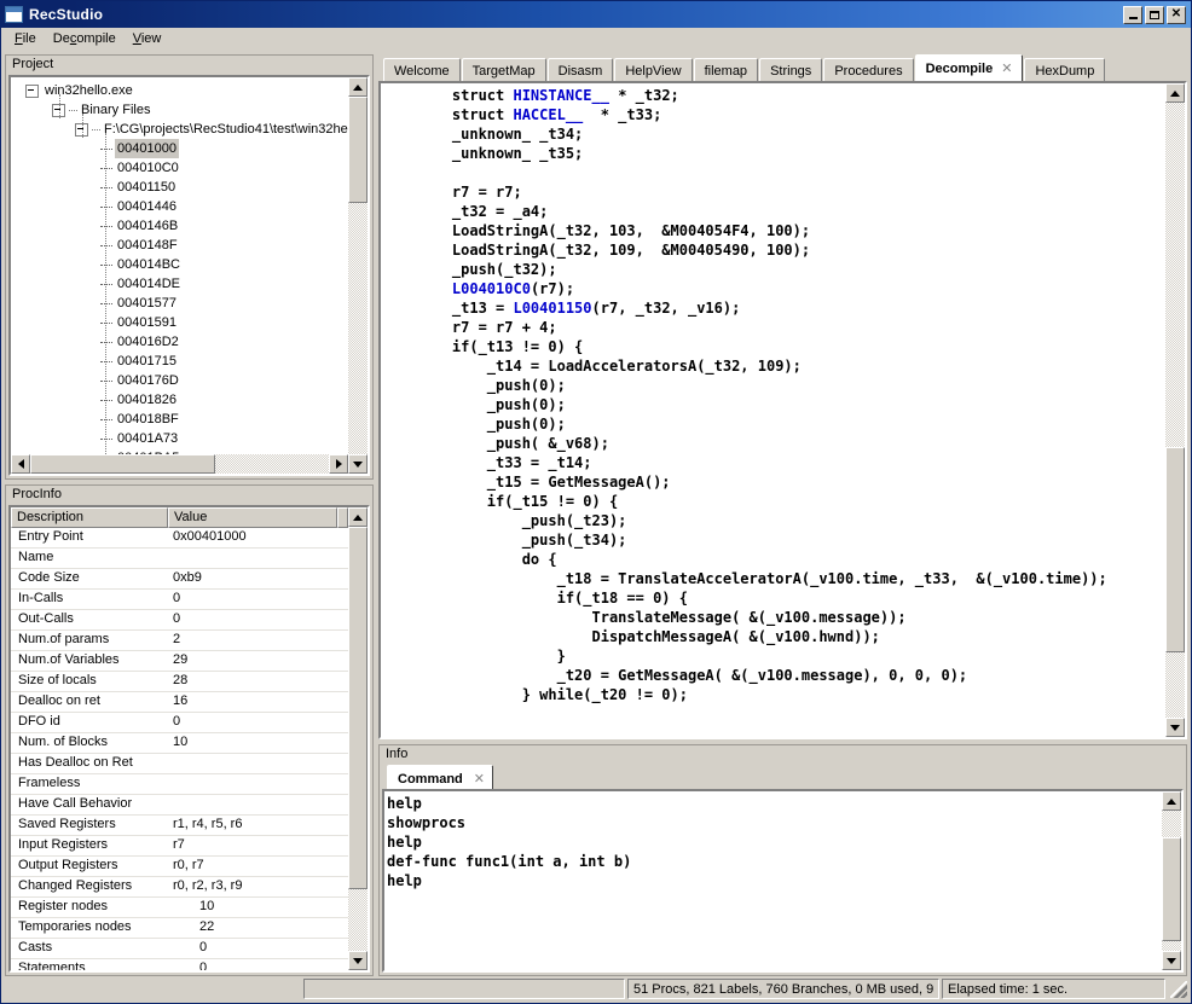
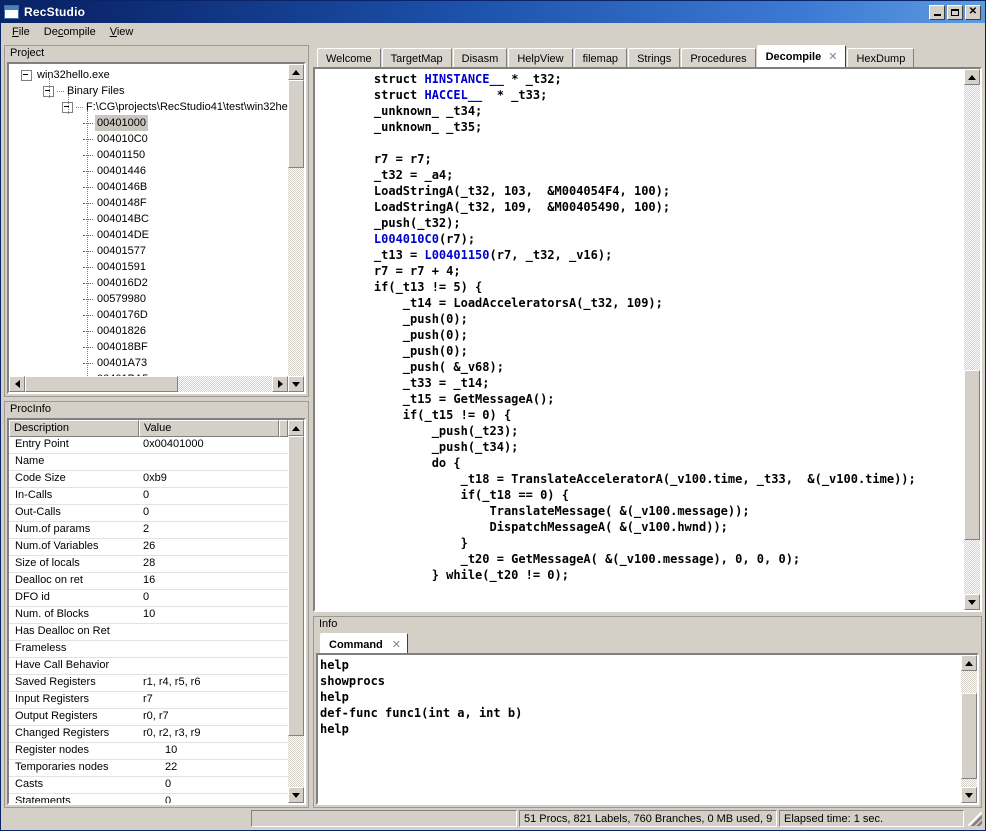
  RecStudio
  ✕
  File
  Decompile
  View
  Project
  win32hello.exe
  Binary Files
  F:\CG\projects\RecStudio41\test\win32he
  00401000
  004010C0
  00401150
  00401446
  0040146B
  0040148F
  004014BC
  004014DE
  00401577
  00401591
  004016D2
- 00401715
+ 00579980
  0040176D
  00401826
  004018BF
  00401A73
  ProcInfo
  Description
  Value
  Entry Point
  0x00401000
  Name
  Code Size
  0xb9
  In-Calls
  0
  Out-Calls
  0
  Num.of params
  2
  Num.of Variables
- 29
+ 26
  Size of locals
  28
  Dealloc on ret
  16
  DFO id
  0
  Num. of Blocks
  10
  Has Dealloc on Ret
  Frameless
  Have Call Behavior
  Saved Registers
  r1, r4, r5, r6
  Input Registers
  r7
  Output Registers
  r0, r7
  Changed Registers
  r0, r2, r3, r9
  Register nodes
  10
  Temporaries nodes
  22
  Casts
  0
  Statements
  0
  Welcome
  TargetMap
  Disasm
  HelpView
  filemap
  Strings
  Procedures
  Decompile
  ✕
  HexDump
  struct HINSTANCE__ * _t32;
  struct HACCEL__ * _t33;
  _unknown_ _t34;
  _unknown_ _t35;
  r7 = r7;
  _t32 = _a4;
  LoadStringA(_t32, 103, &M004054F4, 100);
  LoadStringA(_t32, 109, &M00405490, 100);
  _push(_t32);
  L004010C0(r7);
  _t13 = L00401150(r7, _t32, _v16);
  r7 = r7 + 4;
- if(_t13 != 0) {
+ if(_t13 != 5) {
  _t14 = LoadAcceleratorsA(_t32, 109);
  _push(0);
  _push(0);
  _push(0);
  _push( &_v68);
  _t33 = _t14;
  _t15 = GetMessageA();
  if(_t15 != 0) {
  _push(_t23);
  _push(_t34);
  do {
  _t18 = TranslateAcceleratorA(_v100.time, _t33, &(_v100.time));
  if(_t18 == 0) {
  TranslateMessage( &(_v100.message));
  DispatchMessageA( &(_v100.hwnd));
  }
  _t20 = GetMessageA( &(_v100.message), 0, 0, 0);
  } while(_t20 != 0);
  Info
  Command
  ✕
  help
  showprocs
  help
  def-func func1(int a, int b)
  help
  51 Procs, 821 Labels, 760 Branches, 0 MB used, 9
  Elapsed time: 1 sec.
